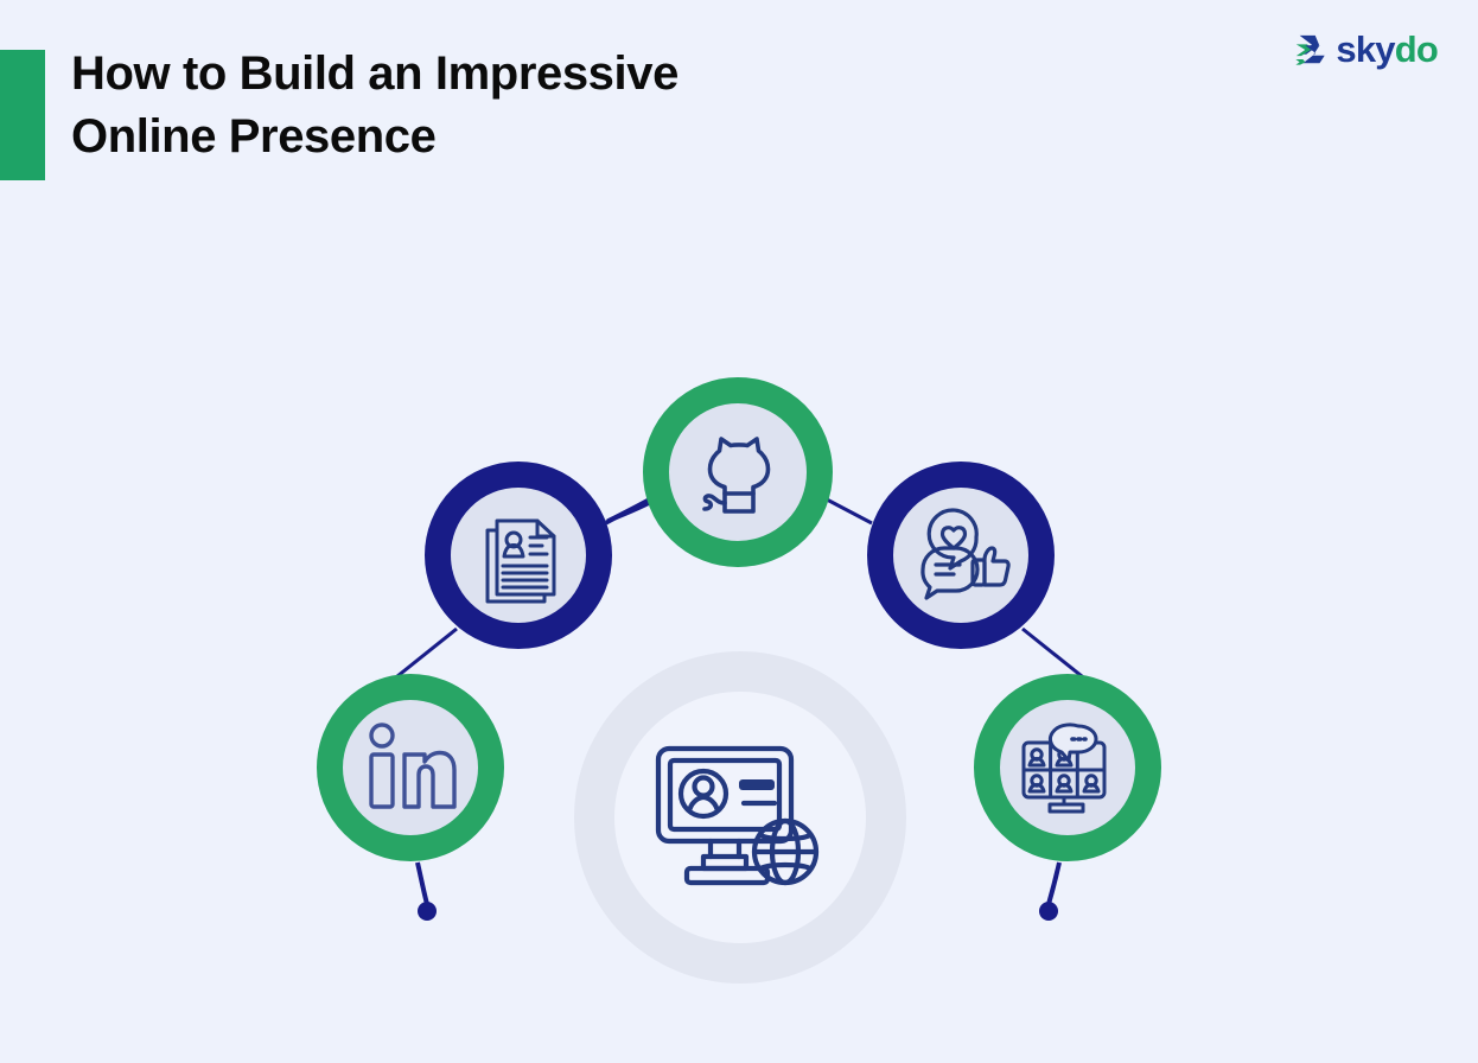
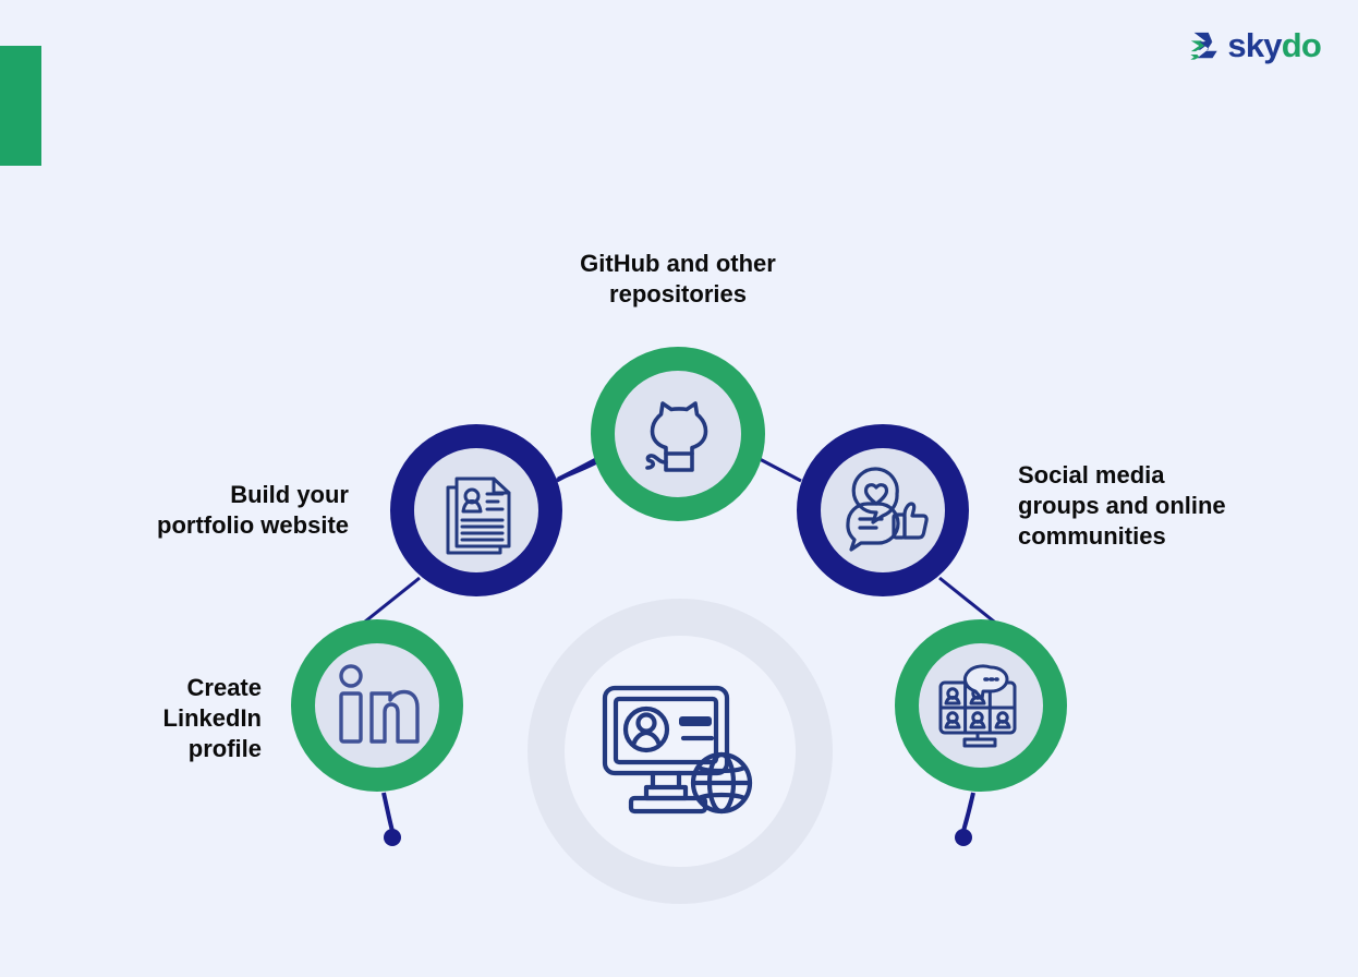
- How to Build an Impressive
- Online Presence
  skydo
+ GitHub and other
+ repositories
+ Build your
+ portfolio website
+ Social media
+ groups and online
+ communities
+ Create
+ LinkedIn
+ profile
